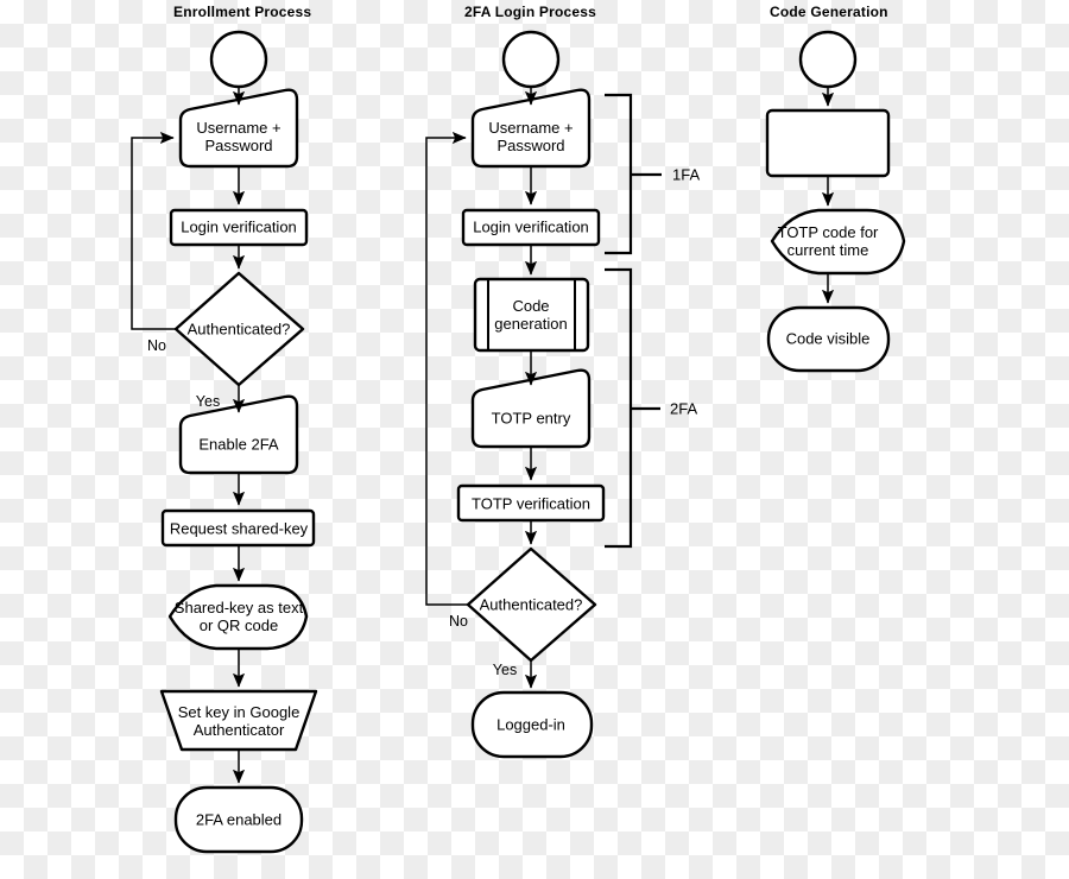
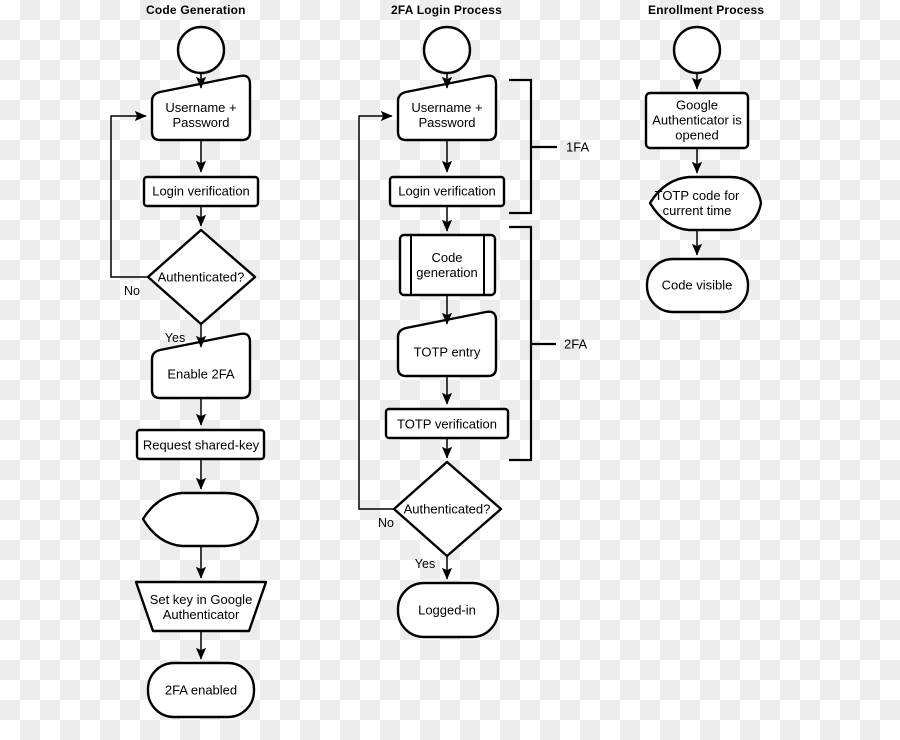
- Enrollment Process
+ Code Generation
  2FA Login Process
- Code Generation
+ Enrollment Process
  Username +
  Password
  Login verification
  Authenticated?
  Enable 2FA
  Request shared-key
- Shared-key as text
- or QR code
  Set key in Google
  Authenticator
  2FA enabled
  No
  Yes
  Username +
  Password
  Login verification
  Code
  generation
  TOTP entry
  TOTP verification
  Authenticated?
  Logged-in
  No
  Yes
  1FA
  2FA
+ Google
+ Authenticator is
+ opened
  TOTP code for
  current time
  Code visible
